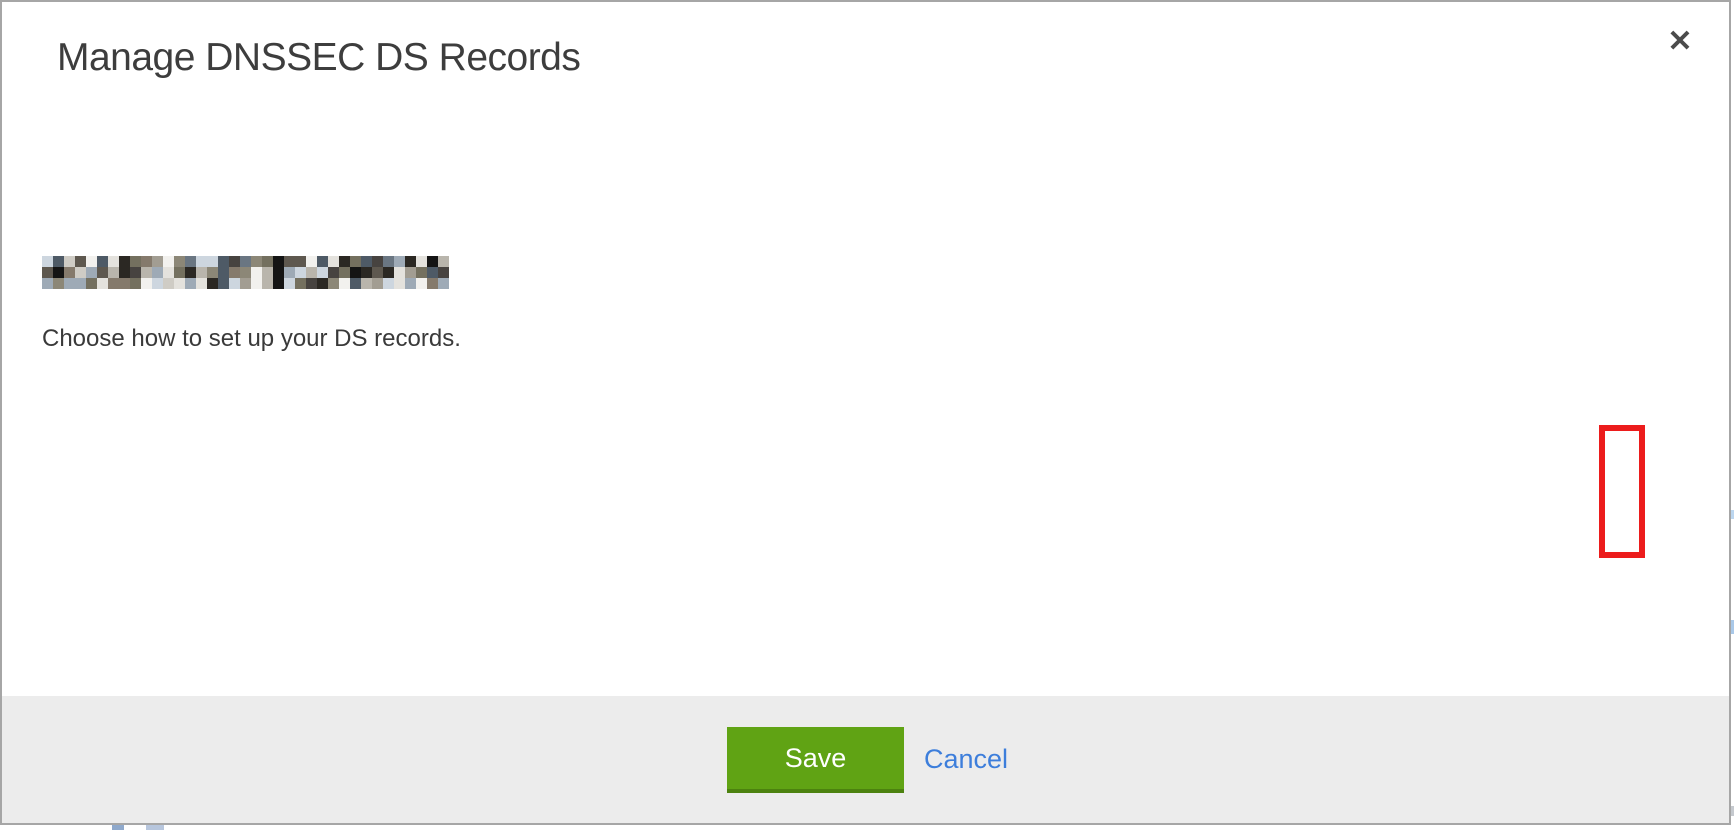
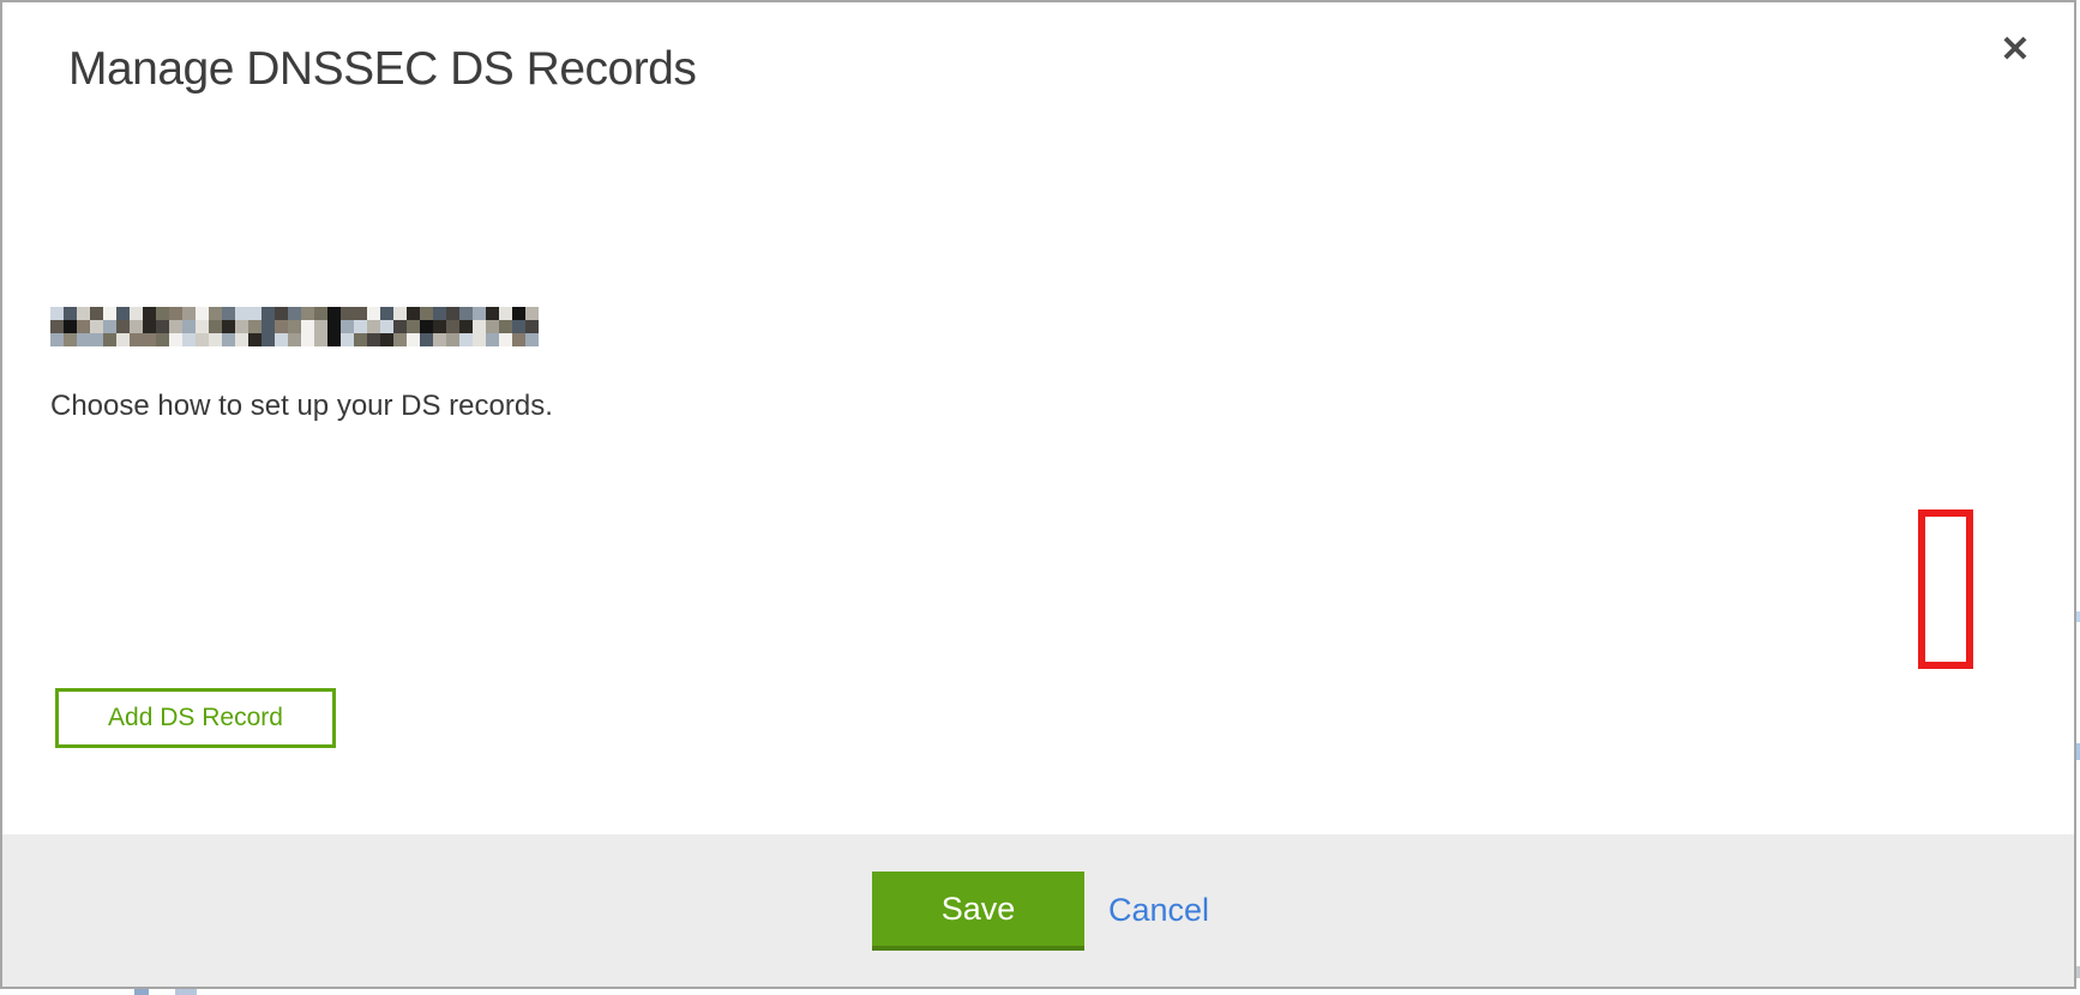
  Manage DNSSEC DS Records
  ✕
  Choose how to set up your DS records.
+ Add DS Record
  Save
  Cancel
